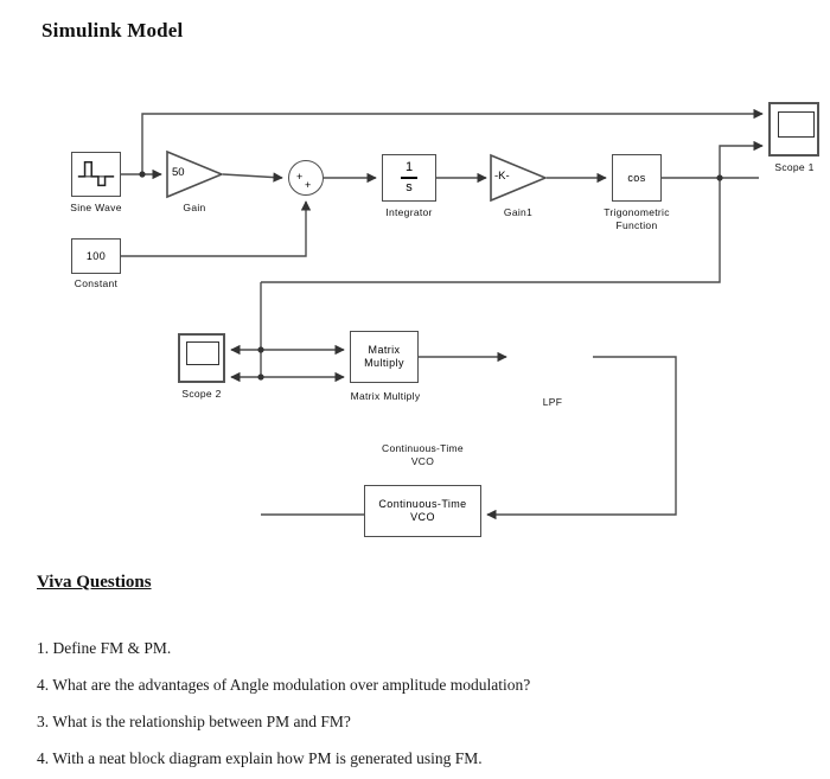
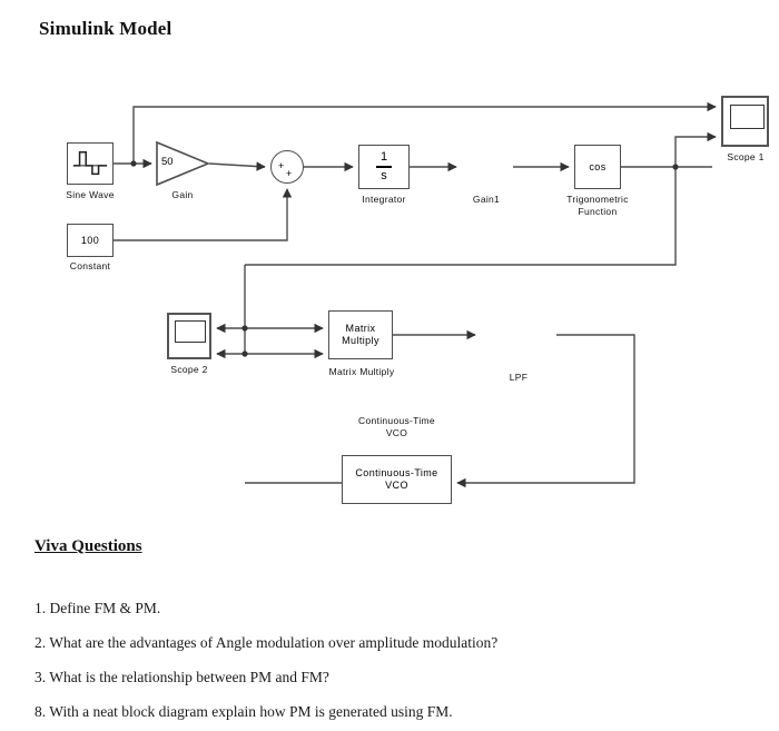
  Simulink Model
  Sine Wave
  50
  Gain
  +
  +
  1
  s
  Integrator
- -K-
  Gain1
  cos
  Trigonometric
  Function
  100
  Constant
  Scope 1
  Scope 2
  Matrix
  Multiply
  Matrix Multiply
  LPF
  Continuous-Time
  VCO
  Continuous-Time
  VCO
  Viva Questions
  1. Define FM & PM.
- 4. What are the advantages of Angle modulation over amplitude modulation?
+ 2. What are the advantages of Angle modulation over amplitude modulation?
  3. What is the relationship between PM and FM?
- 4. With a neat block diagram explain how PM is generated using FM.
+ 8. With a neat block diagram explain how PM is generated using FM.
